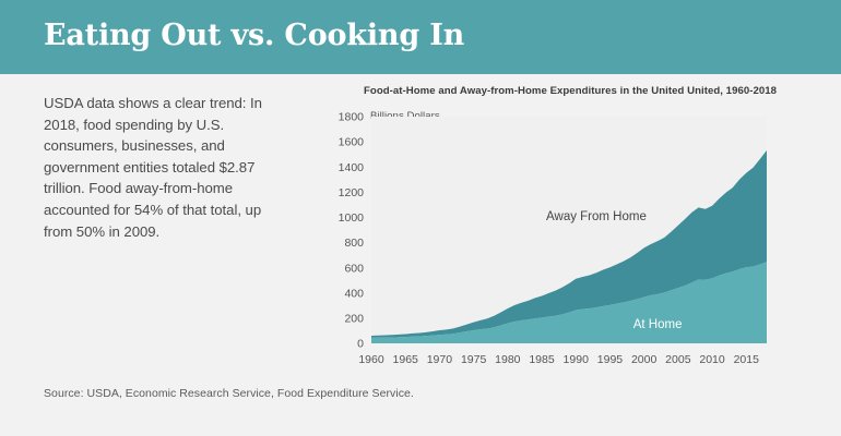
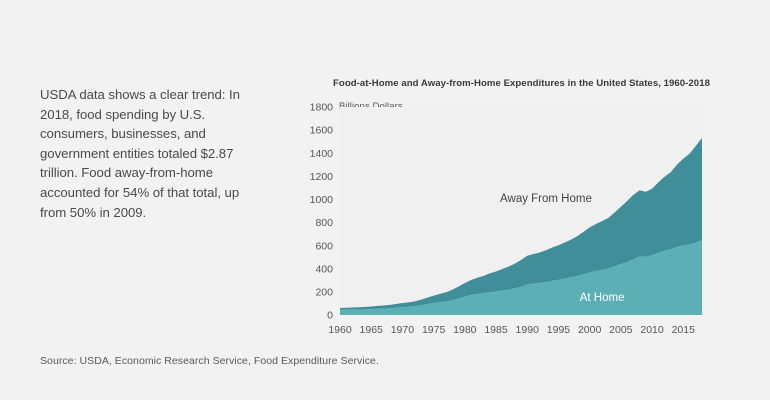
- Eating Out vs. Cooking In
  USDA data shows a clear trend: In 2018, food spending by U.S. consumers, businesses, and government entities totaled $2.87 trillion. Food away-from-home accounted for 54% of that total, up from 50% in 2009.
- Food-at-Home and Away-from-Home Expenditures in the United United, 1960-2018
+ Food-at-Home and Away-from-Home Expenditures in the United States, 1960-2018
  Billions Dollars
  1800
  1600
  1400
  1200
  1000
  800
  600
  400
  200
  0
  1960
  1965
  1970
  1975
  1980
  1985
  1990
  1995
  2000
  2005
  2010
  2015
  Away From Home
  At Home
  Source: USDA, Economic Research Service, Food Expenditure Service.
